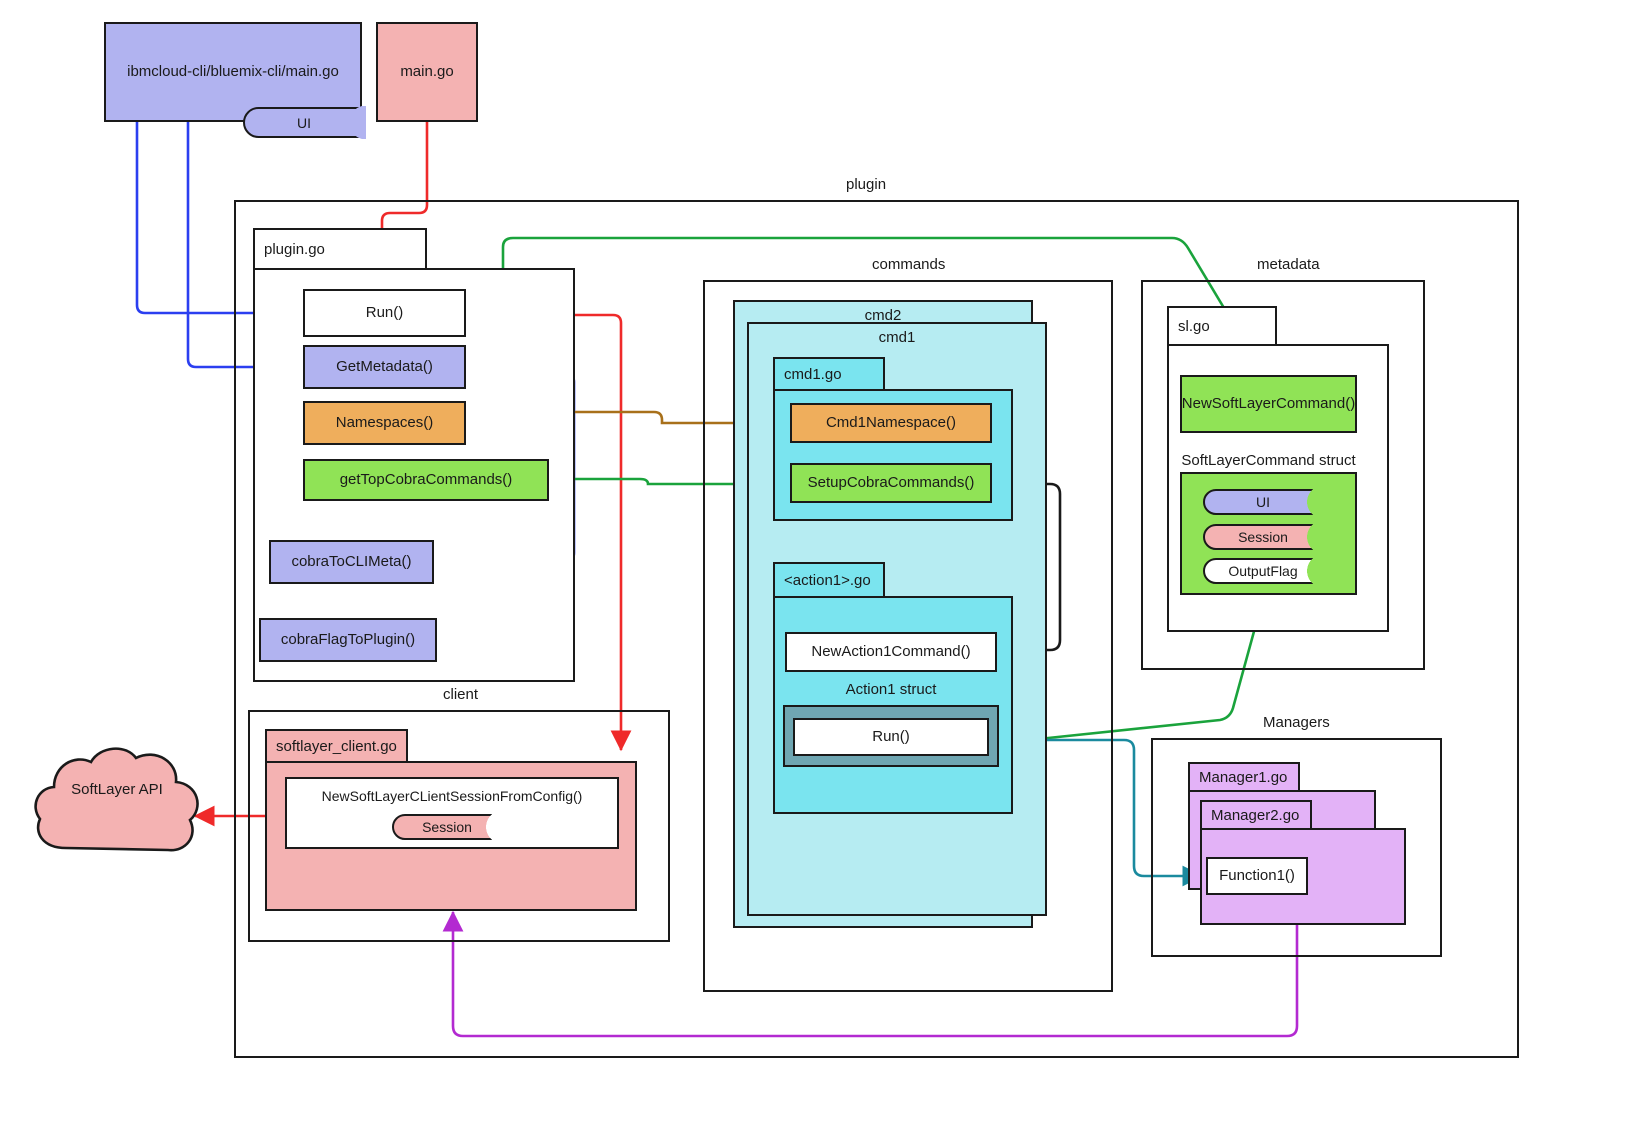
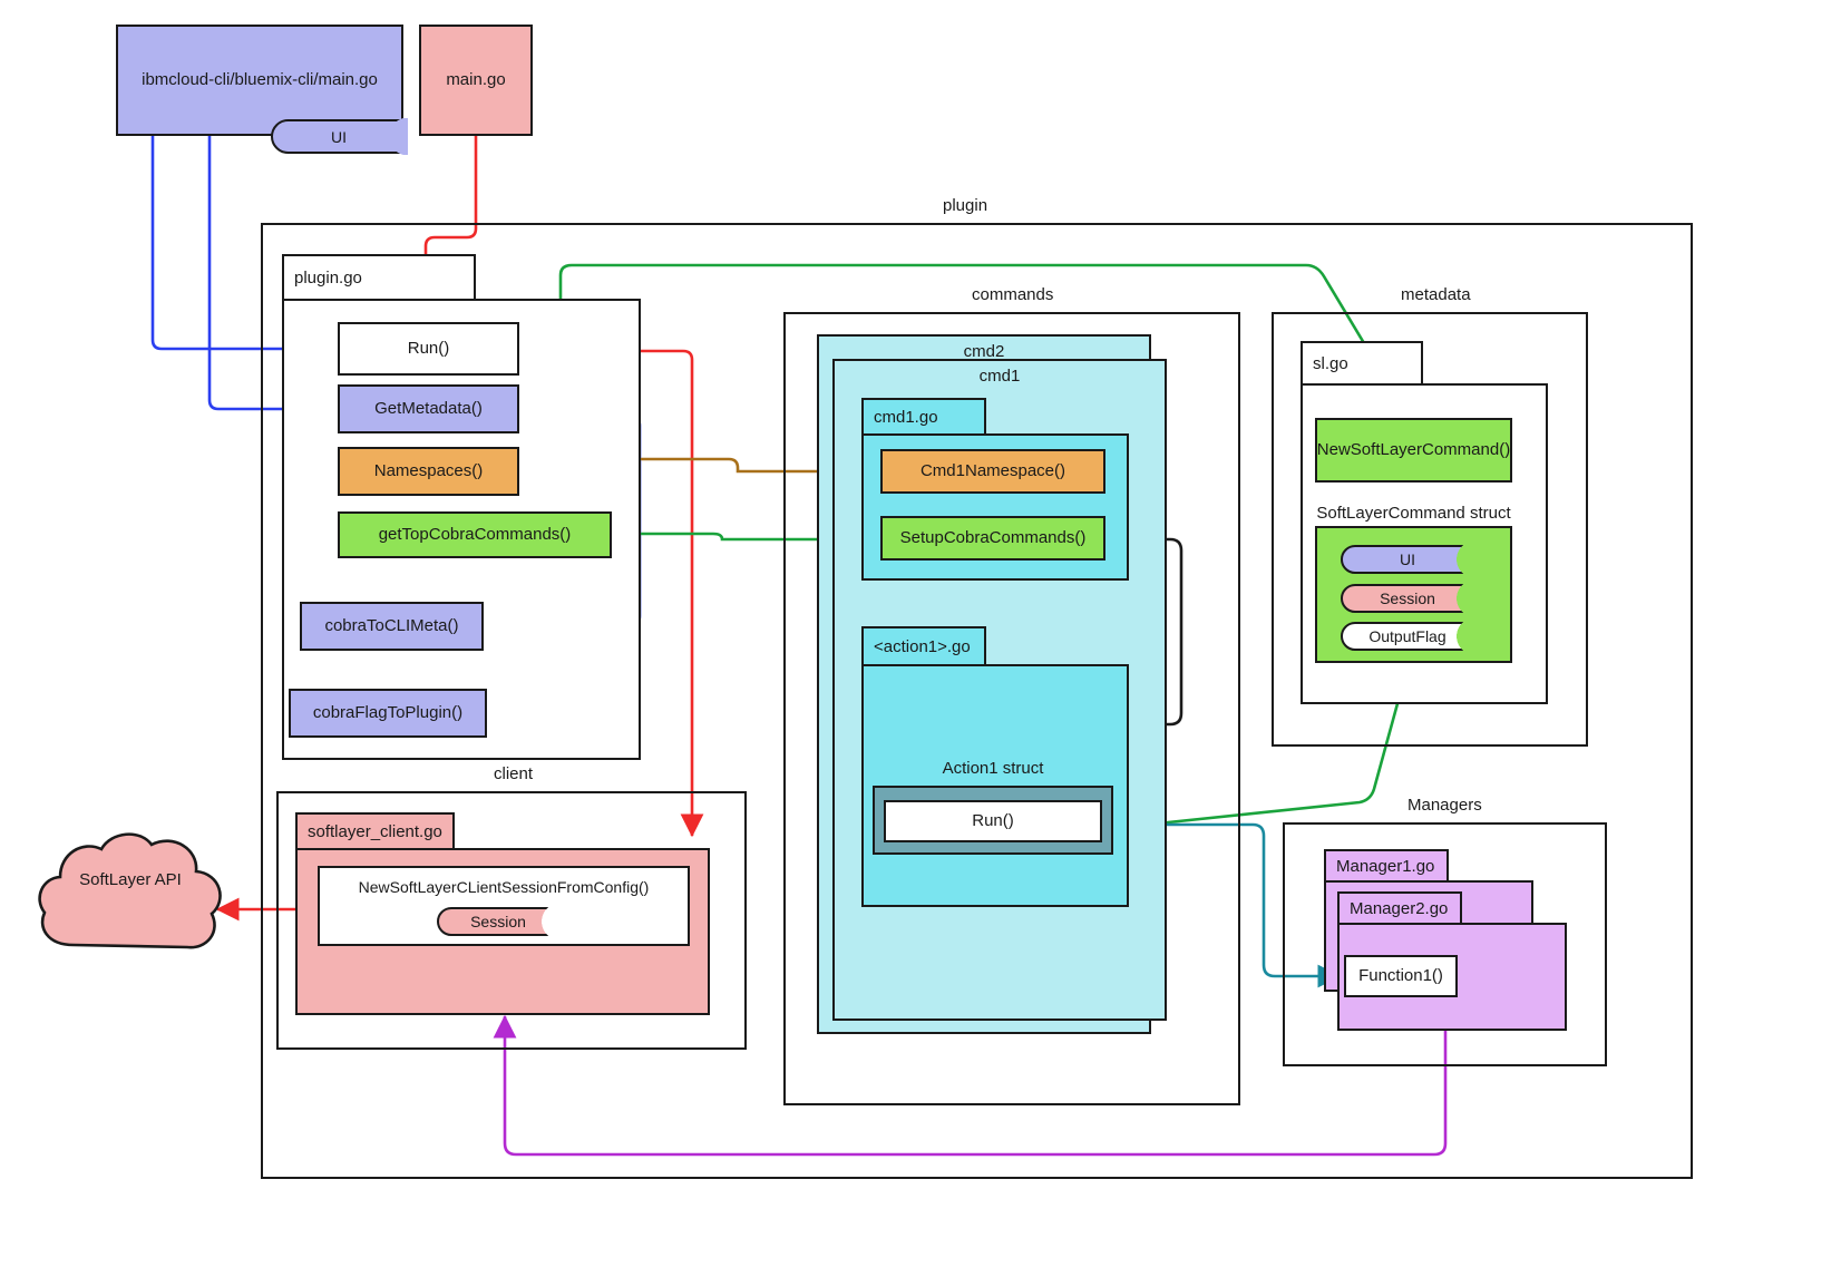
  ibmcloud-cli/bluemix-cli/main.go
  UI
  main.go
  SoftLayer API
  plugin
  plugin.go
  Run()
  GetMetadata()
  Namespaces()
  getTopCobraCommands()
  cobraToCLIMeta()
  cobraFlagToPlugin()
  commands
  cmd2
  cmd1
  cmd1.go
  Cmd1Namespace()
  SetupCobraCommands()
  <action1>.go
- NewAction1Command()
  Action1 struct
  Run()
  metadata
  sl.go
  NewSoftLayerCommand()
  SoftLayerCommand struct
  UI
  Session
  OutputFlag
  client
  softlayer_client.go
  NewSoftLayerCLientSessionFromConfig()
  Session
  Managers
  Manager1.go
  Manager2.go
  Function1()
